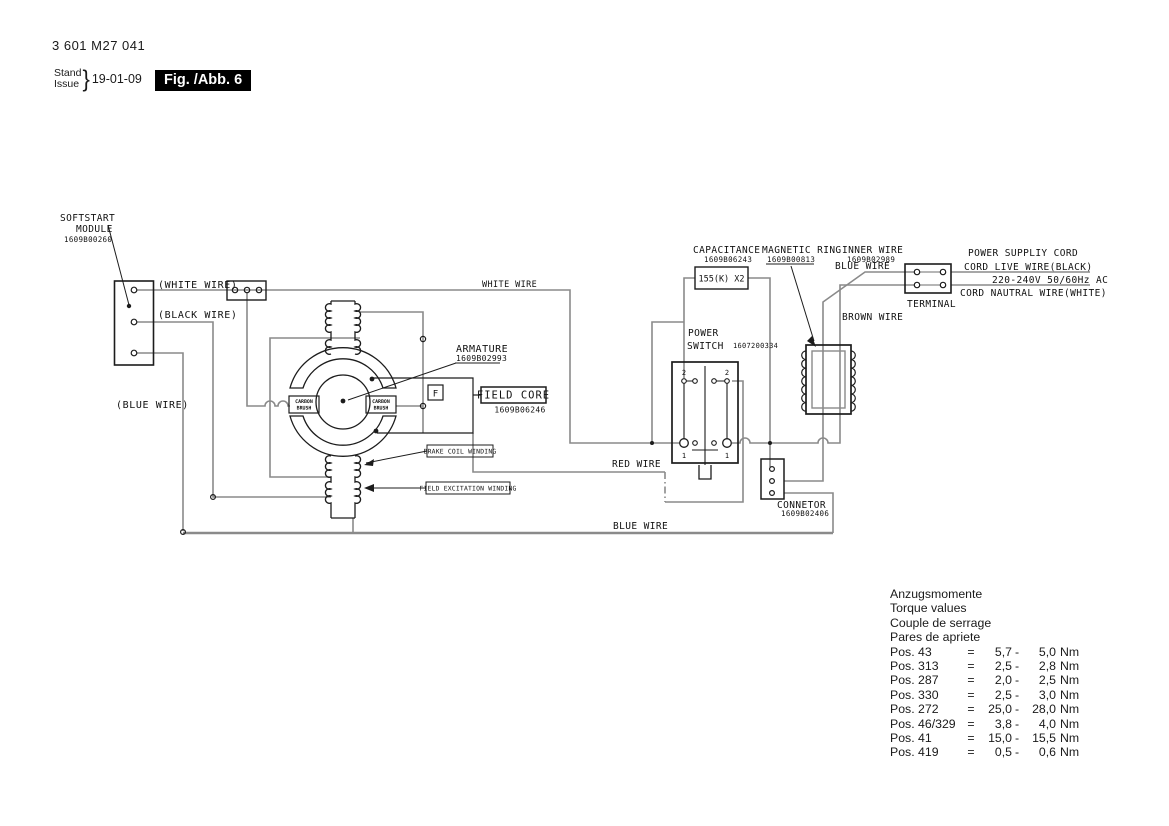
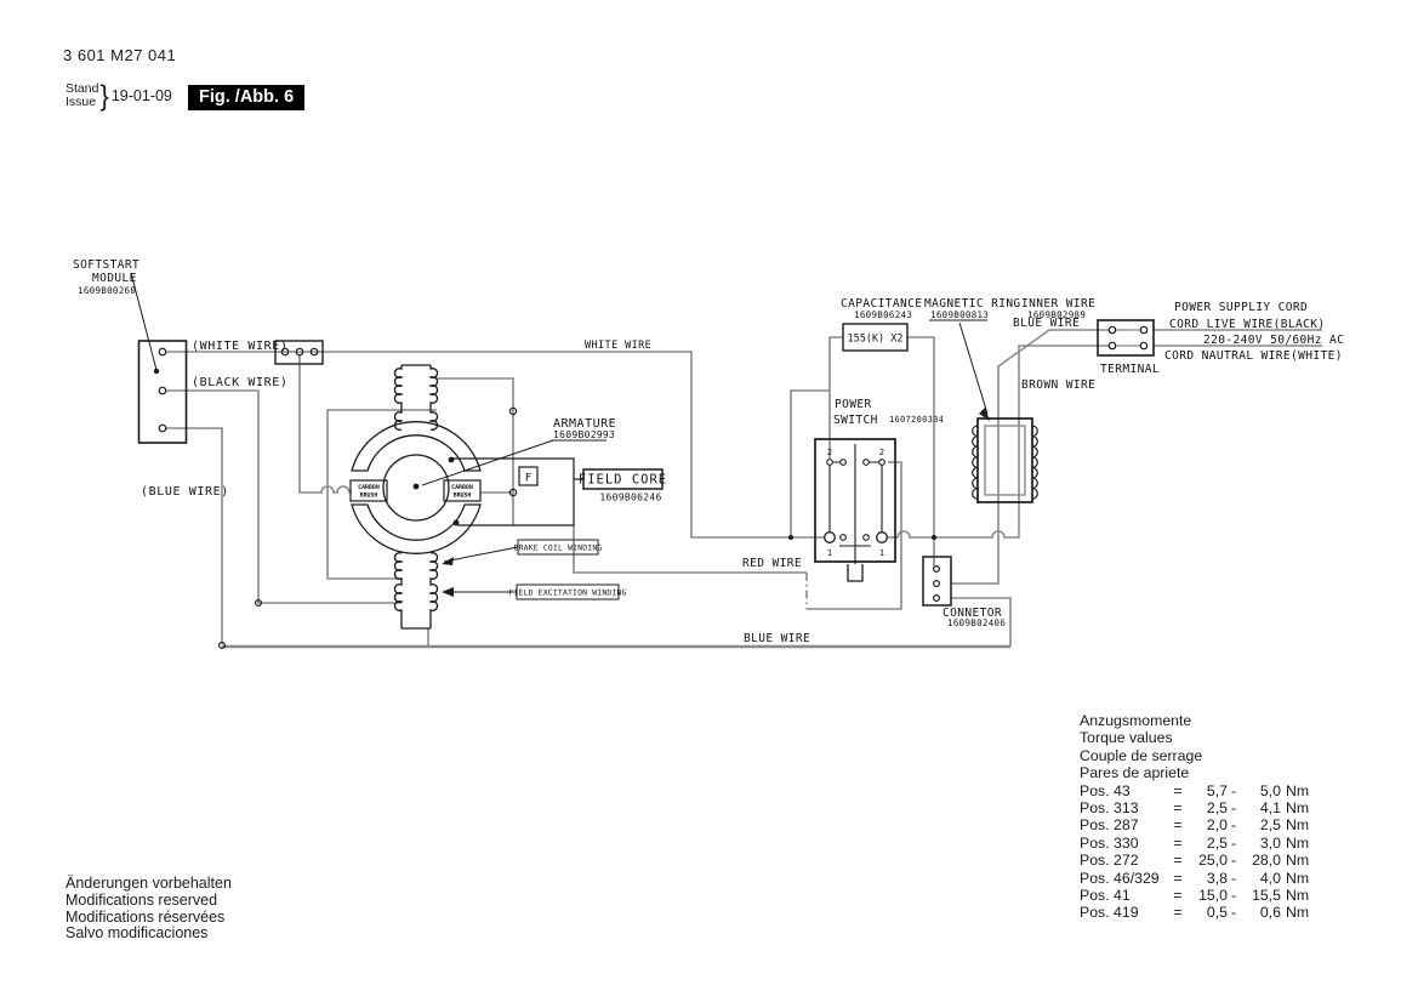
  3 601 M27 041
  Stand
  Issue
  }
  19-01-09
  Fig. /Abb. 6
  SOFTSTART
  MODULE
  1609B00260
  (WHITE WIRE)
  (BLACK WIRE)
  (BLUE WIRE)
  WHITE WIRE
  RED WIRE
  BLUE WIRE
  ARMATURE
  1609B02993
  F
  FIELD CORE
  1609B06246
  BRAKE COIL WINDING
  FIELD EXCITATION WINDING
  POWER
  SWITCH
  1607200334
  2
  2
  1
  1
  CAPACITANCE
  1609B06243
  155(K) X2
  MAGNETIC RING
  1609B00813
  INNER WIRE
  1609B02989
  BLUE WIRE
  BROWN WIRE
  TERMINAL
  POWER SUPPLIY CORD
  CORD LIVE WIRE(BLACK)
  220-240V 50/60Hz AC
  CORD NAUTRAL WIRE(WHITE)
  CONNETOR
  1609B02406
  Anzugsmomente
  Torque values
  Couple de serrage
  Pares de apriete
  Pos. 43
  =
  5,7
  -
  5,0
  Nm
  Pos. 313
  =
  2,5
  -
- 2,8
+ 4,1
  Nm
  Pos. 287
  =
  2,0
  -
  2,5
  Nm
  Pos. 330
  =
  2,5
  -
  3,0
  Nm
  Pos. 272
  =
  25,0
  -
  28,0
  Nm
  Pos. 46/329
  =
  3,8
  -
  4,0
  Nm
  Pos. 41
  =
  15,0
  -
  15,5
  Nm
  Pos. 419
  =
  0,5
  -
  0,6
  Nm
+ Änderungen vorbehalten
+ Modifications reserved
+ Modifications réservées
+ Salvo modificaciones
